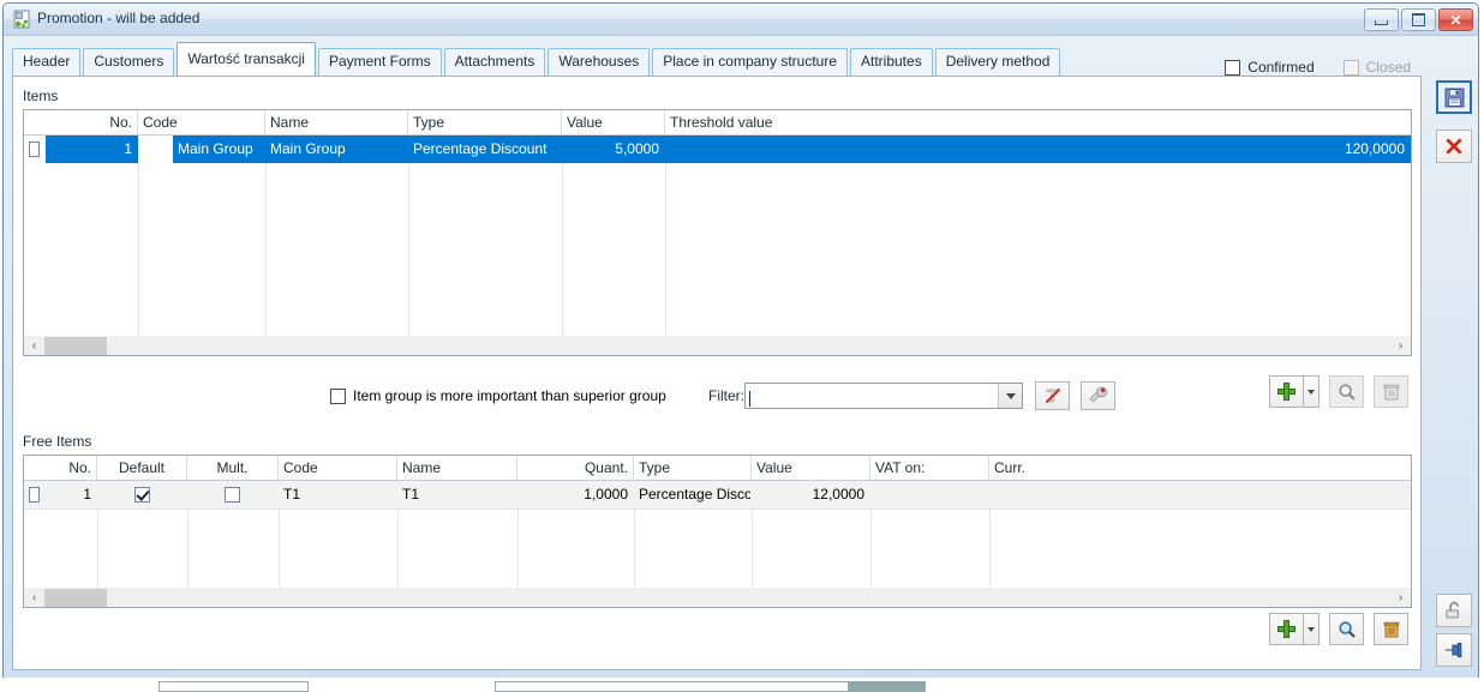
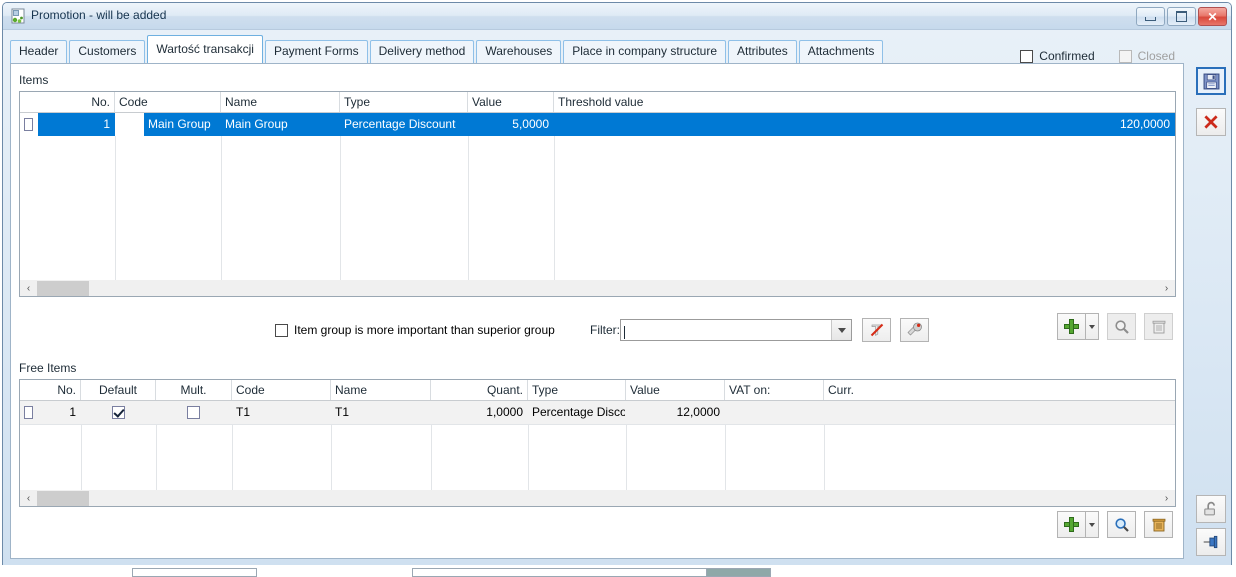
  Promotion - will be added
  ✕
  Header
  Customers
  Wartość transakcji
  Payment Forms
- Attachments
+ Delivery method
  Warehouses
  Place in company structure
  Attributes
- Delivery method
+ Attachments
  Confirmed
  Closed
  Items
  No.
  Code
  Name
  Type
  Value
  Threshold value
  1
  Main Group
  Main Group
  Percentage Discount
  5,0000
  120,0000
  ‹
  ›
  Item group is more important than superior group
  Filter:
  Free Items
  No.
  Default
  Mult.
  Code
  Name
  Quant.
  Type
  Value
  VAT on:
  Curr.
  1
  T1
  T1
  1,0000
  Percentage Disco
  12,0000
  ‹
  ›
